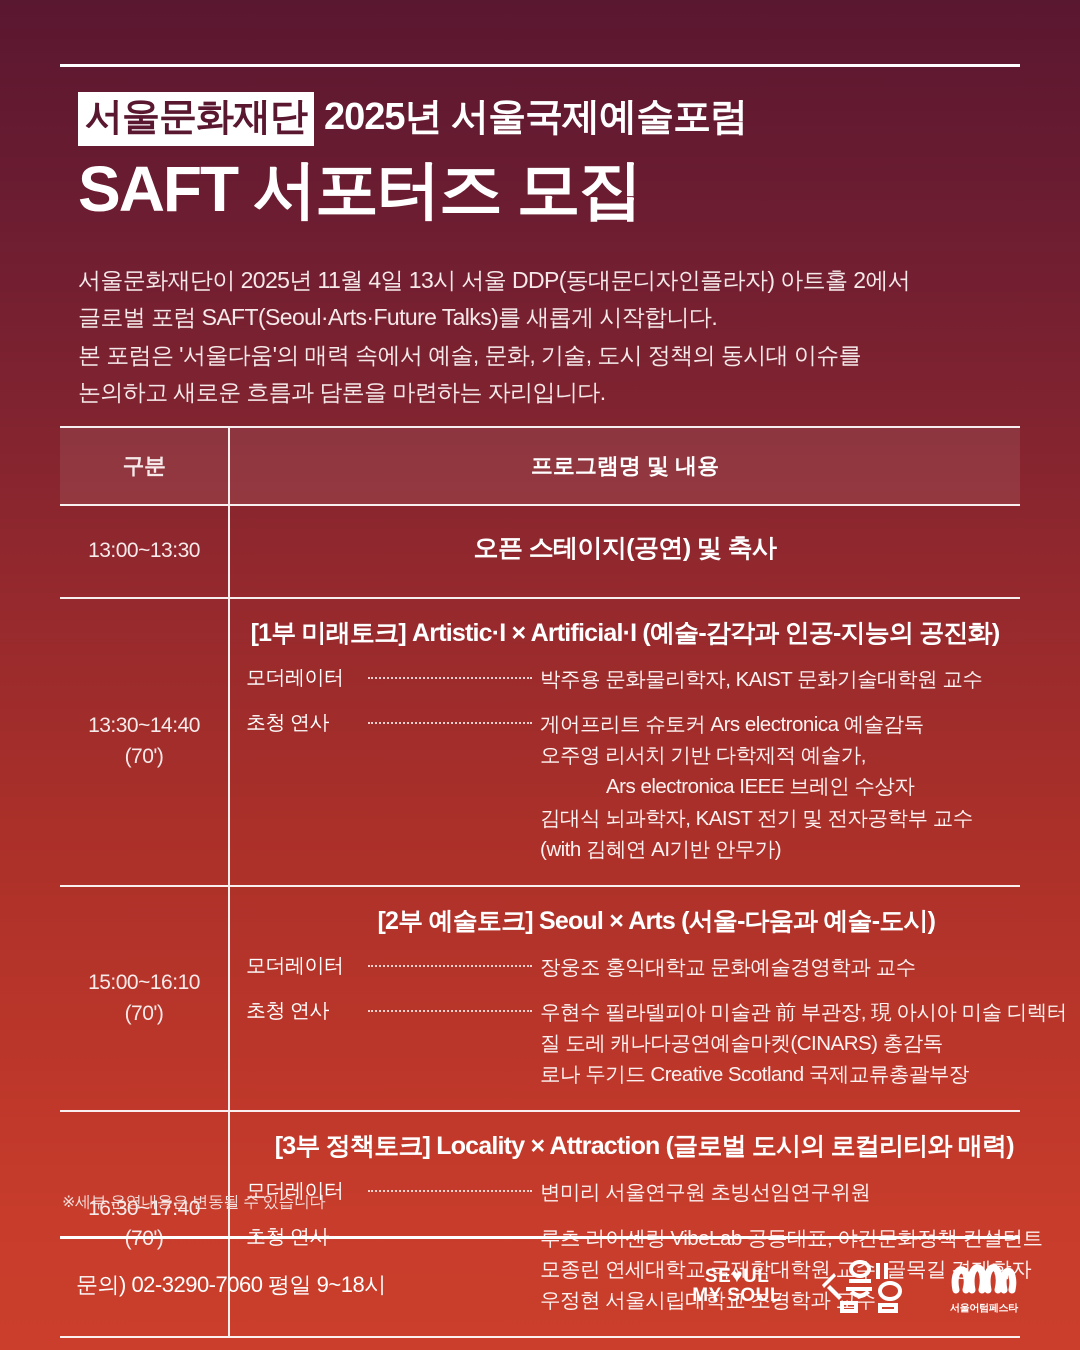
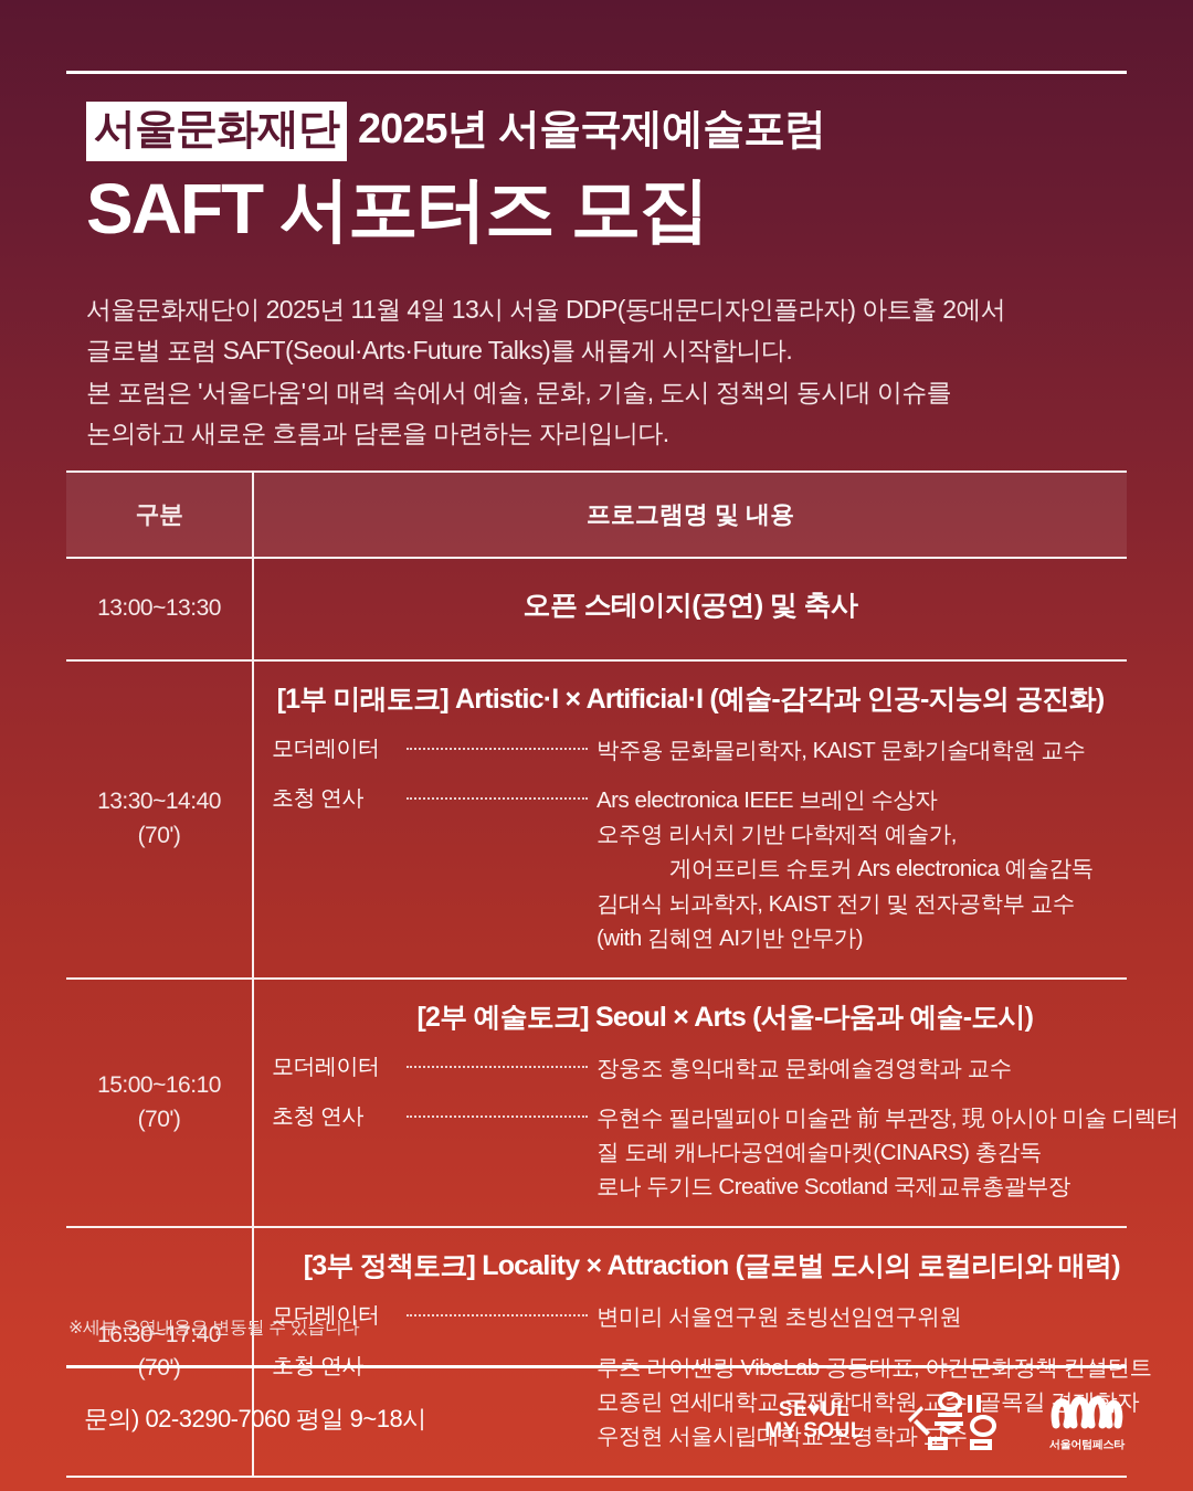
  서울문화재단
  2025년 서울국제예술포럼
  SAFT 서포터즈 모집
  서울문화재단이 2025년 11월 4일 13시 서울 DDP(동대문디자인플라자) 아트홀 2에서
  글로벌 포럼 SAFT(Seoul·Arts·Future Talks)를 새롭게 시작합니다.
  본 포럼은 '서울다움'의 매력 속에서 예술, 문화, 기술, 도시 정책의 동시대 이슈를
  논의하고 새로운 흐름과 담론을 마련하는 자리입니다.
  구분
  프로그램명 및 내용
  13:00~13:30
  오픈 스테이지(공연) 및 축사
  13:30~14:40
  (70')
  [1부 미래토크] Artistic·I × Artificial·I (예술-감각과 인공-지능의 공진화)
  모더레이터
  박주용 문화물리학자, KAIST 문화기술대학원 교수
  초청 연사
- 게어프리트 슈토커 Ars electronica 예술감독
+ Ars electronica IEEE 브레인 수상자
  오주영 리서치 기반 다학제적 예술가,
- Ars electronica IEEE 브레인 수상자
+ 게어프리트 슈토커 Ars electronica 예술감독
  김대식 뇌과학자, KAIST 전기 및 전자공학부 교수
  (with 김혜연 AI기반 안무가)
  15:00~16:10
  (70')
  [2부 예술토크] Seoul × Arts (서울-다움과 예술-도시)
  모더레이터
  장웅조 홍익대학교 문화예술경영학과 교수
  초청 연사
  우현수 필라델피아 미술관 前 부관장, 現 아시아 미술 디렉터
  질 도레 캐나다공연예술마켓(CINARS) 총감독
  로나 두기드 Creative Scotland 국제교류총괄부장
  16:30~17:40
  [3부 정책토크] Locality × Attraction (글로벌 도시의 로컬리티와 매력)
  모더레이터
  변미리 서울연구원 초빙선임연구위원
  모종린 연세대학교 국제학대학원 교수 골목길학자
  우정현 서울시립대학교 조경학과 교수
  ※세부 운영내용은 변동될 수 있습니다
  문의) 02-3290-7060 평일 9~18시
  SE♥UL
  MY SOUL
  서울어텀페스타
